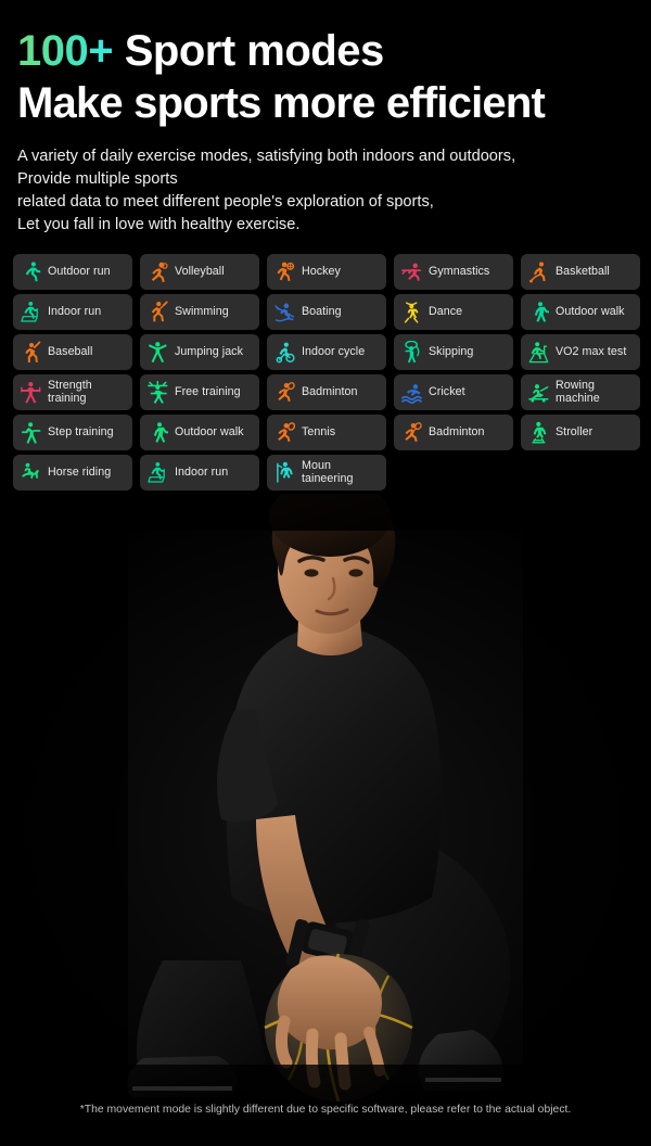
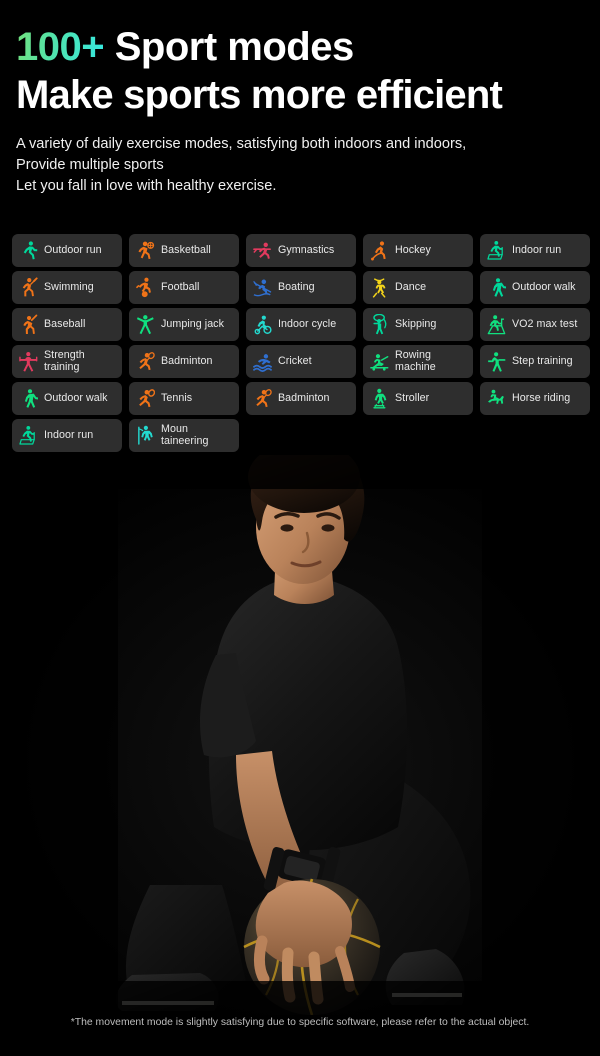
  100+ Sport modes
  Make sports more efficient
- A variety of daily exercise modes, satisfying both indoors and outdoors,
+ A variety of daily exercise modes, satisfying both indoors and indoors,
  Provide multiple sports
- related data to meet different people's exploration of sports,
  Let you fall in love with healthy exercise.
  Outdoor run
- Volleyball
- Hockey
+ Basketball
  Gymnastics
- Basketball
+ Hockey
  Indoor run
  Swimming
+ Football
  Boating
  Dance
  Outdoor walk
  Baseball
  Jumping jack
  Indoor cycle
  Skipping
  VO2 max test
  Strength training
- Free training
  Badminton
  Cricket
  Rowing machine
  Step training
  Outdoor walk
  Tennis
  Badminton
  Stroller
  Horse riding
  Indoor run
  Moun taineering
- *The movement mode is slightly different due to specific software, please refer to the actual object.
+ *The movement mode is slightly satisfying due to specific software, please refer to the actual object.
